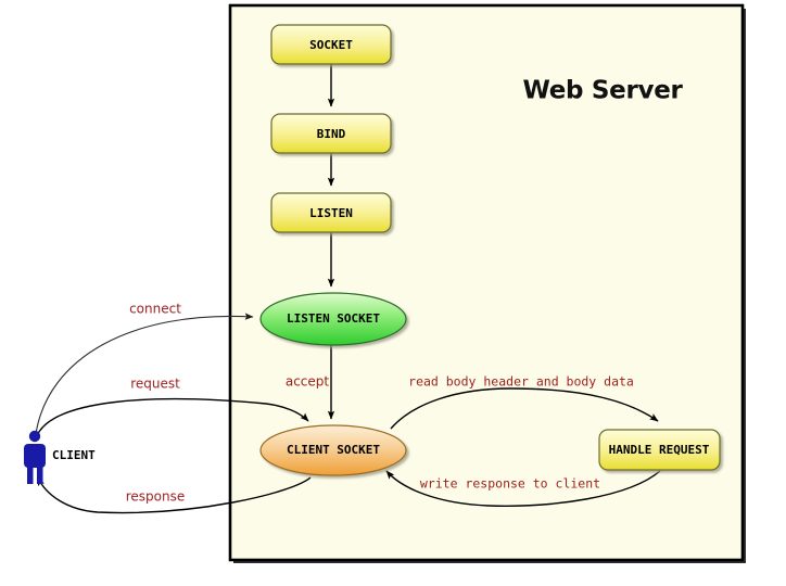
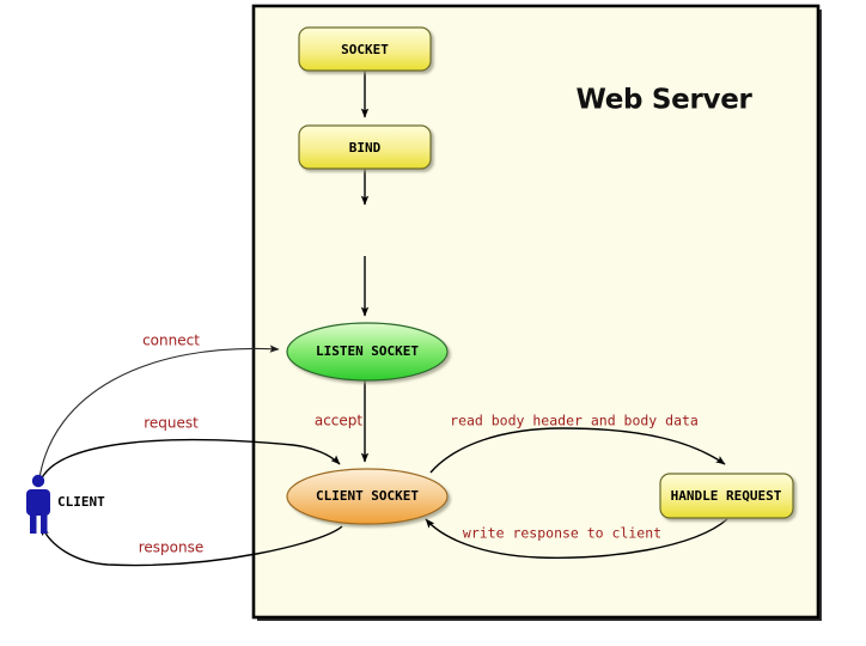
  Web Server
  SOCKET
  BIND
- LISTEN
  LISTEN SOCKET
  CLIENT SOCKET
  HANDLE REQUEST
  CLIENT
  connect
  accept
  request
  response
  read body header and body data
  write response to client
